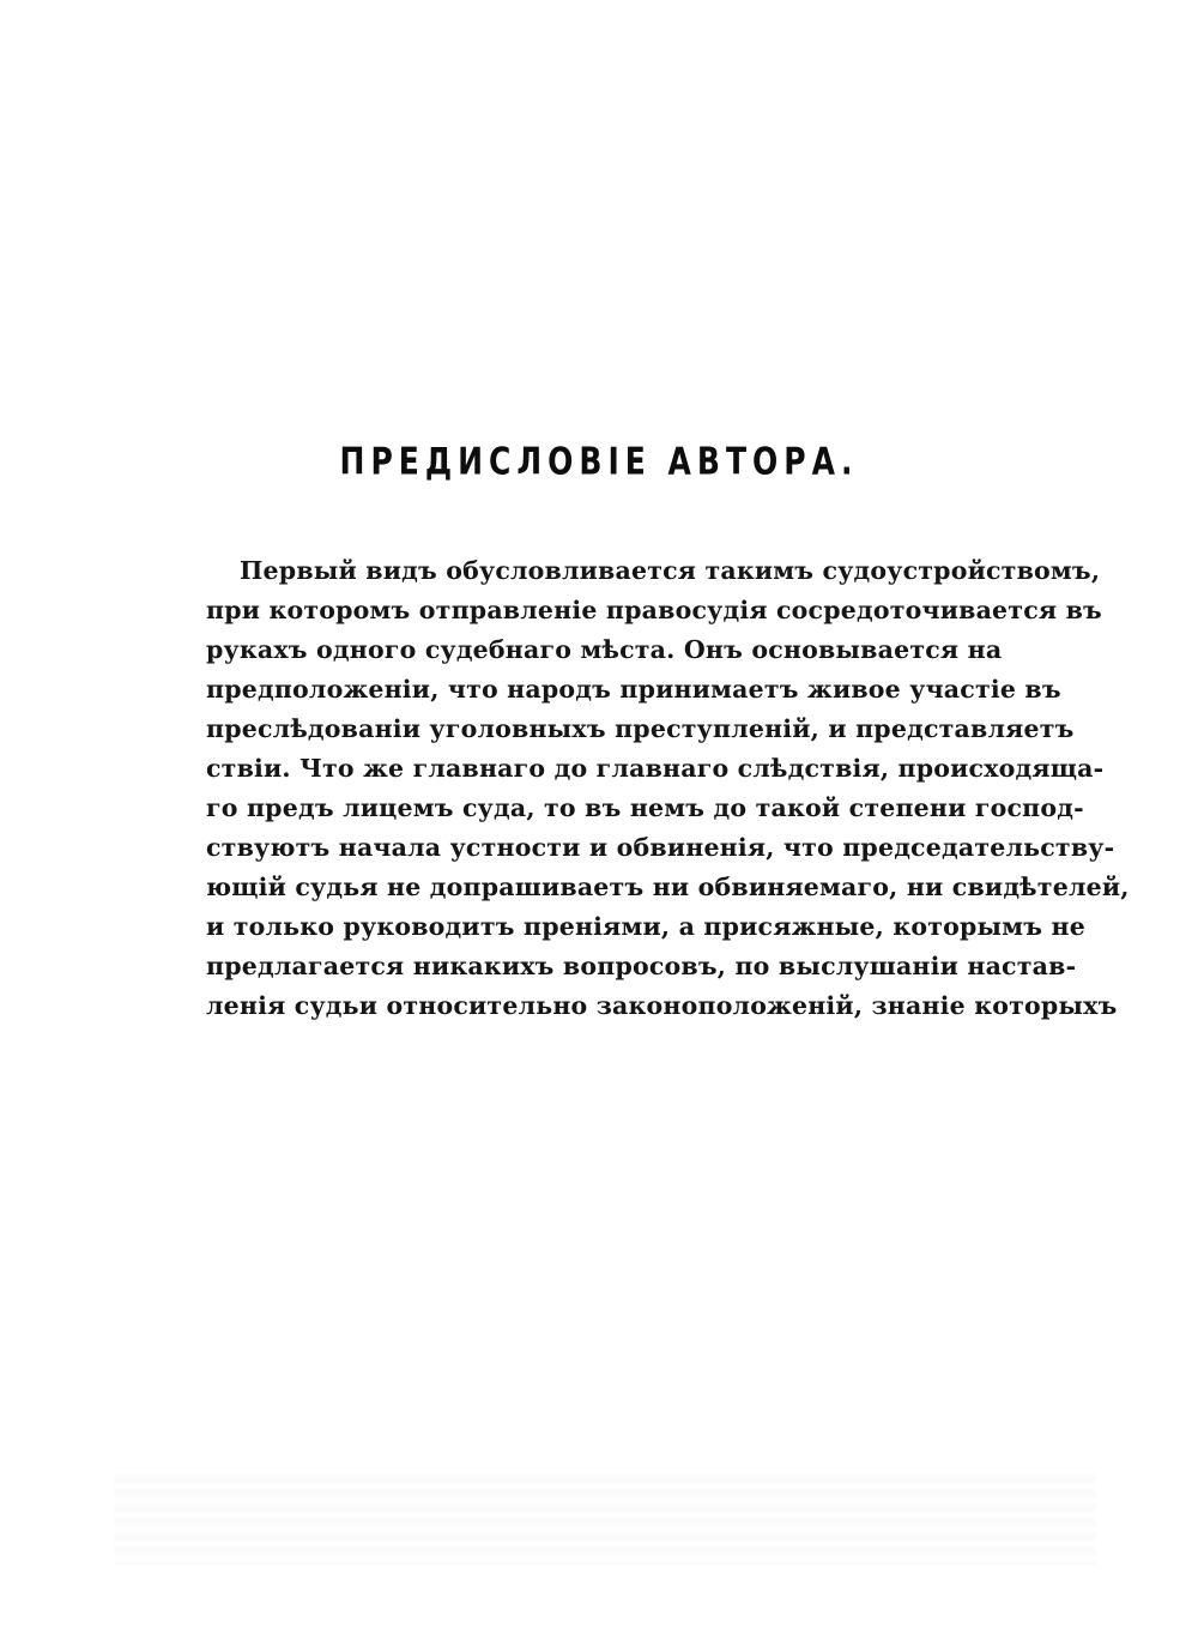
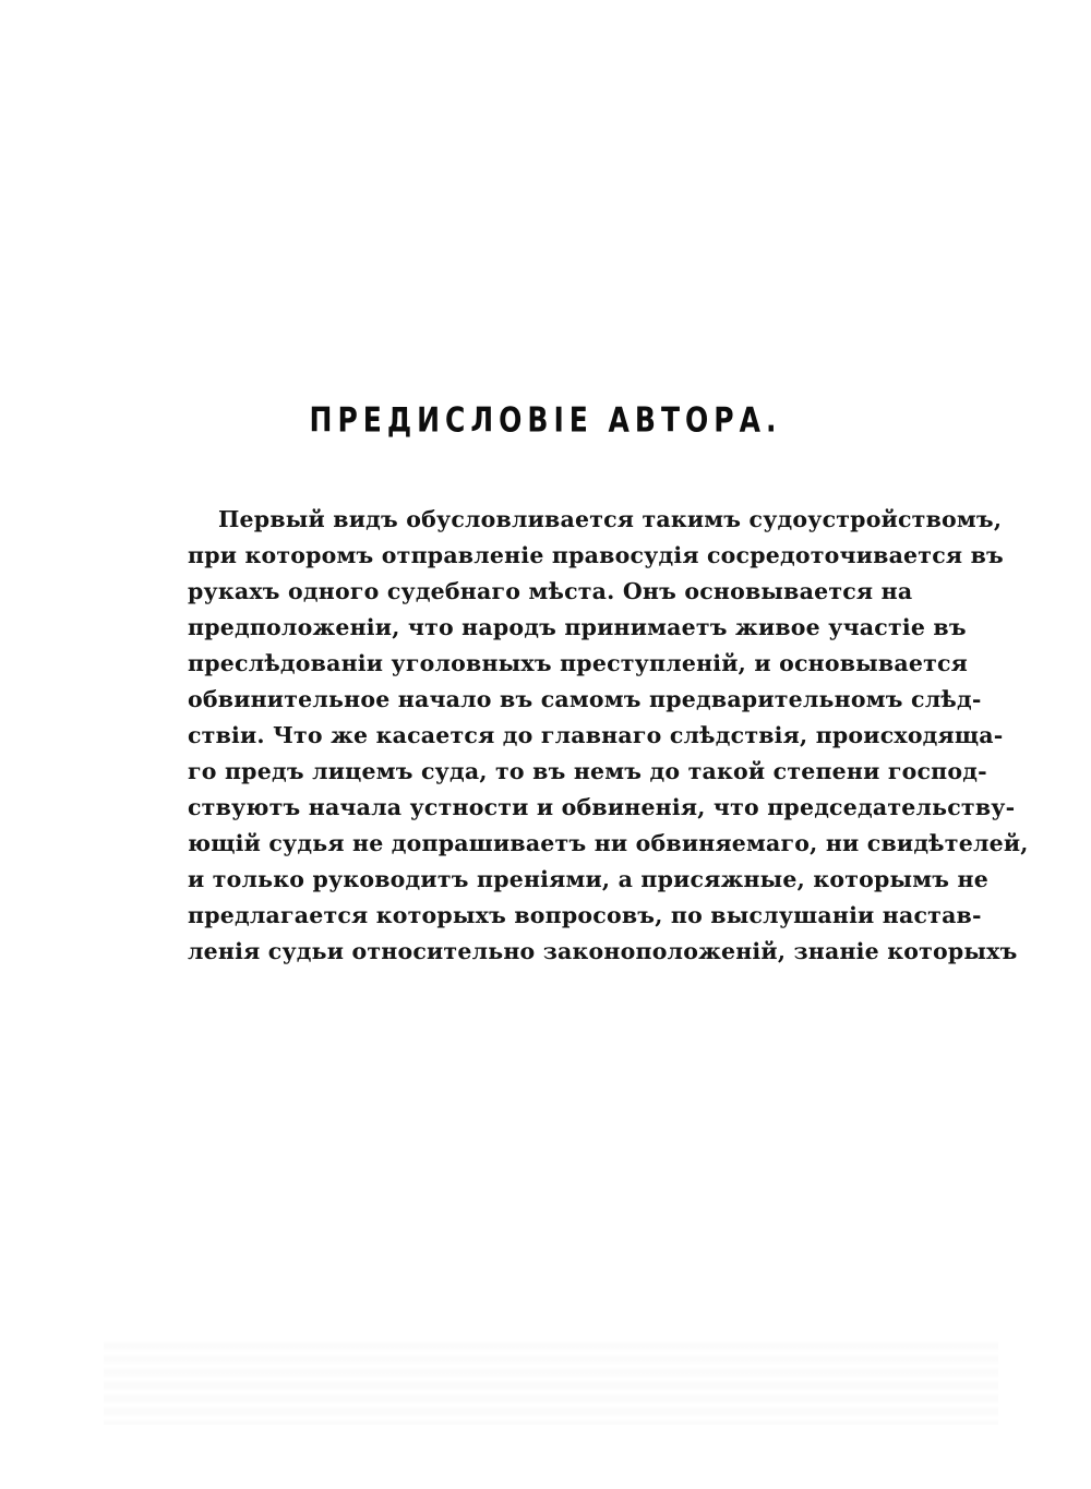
  ПРЕДИСЛОВІЕ АВТОРА.
  Первый видъ обусловливается такимъ судоустройствомъ,
  при которомъ отправленіе правосудія сосредоточивается въ
  рукахъ одного судебнаго мѣста. Онъ основывается на
  предположеніи, что народъ принимаетъ живое участіе въ
- преслѣдованіи уголовныхъ преступленій, и представляетъ
+ преслѣдованіи уголовныхъ преступленій, и основывается
+ обвинительное начало въ самомъ предварительномъ слѣд-
- ствіи. Что же главнаго до главнаго слѣдствія, происходяща-
+ ствіи. Что же касается до главнаго слѣдствія, происходяща-
  го предъ лицемъ суда, то въ немъ до такой степени господ-
  ствуютъ начала устности и обвиненія, что председательству-
  ющій судья не допрашиваетъ ни обвиняемаго, ни свидѣтелей,
  и только руководитъ преніями, а присяжные, которымъ не
- предлагается никакихъ вопросовъ, по выслушаніи настав-
+ предлагается которыхъ вопросовъ, по выслушаніи настав-
  ленія судьи относительно законоположеній, знаніе которыхъ
